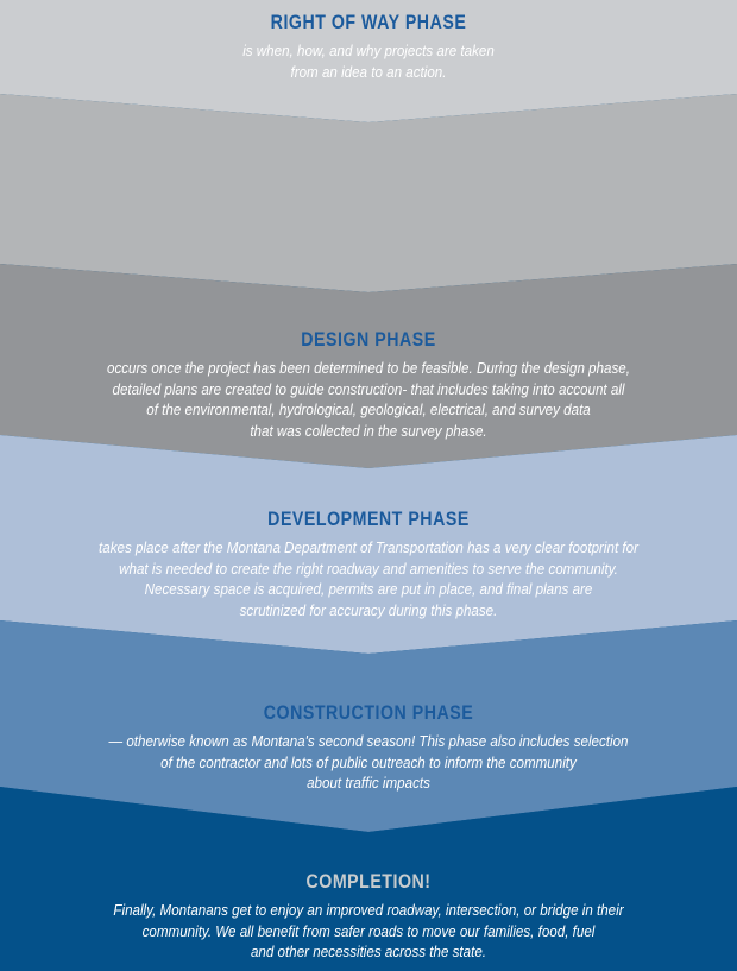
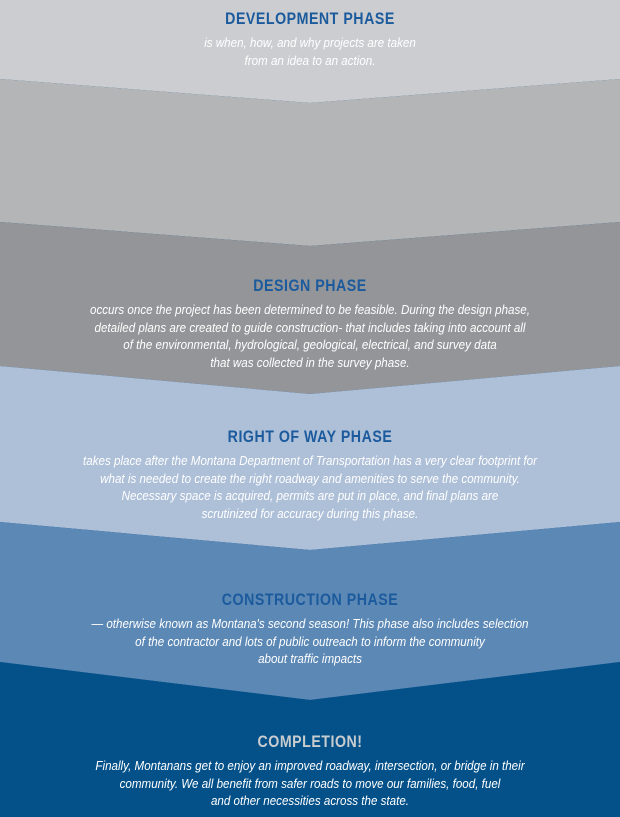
- RIGHT OF WAY PHASE
+ DEVELOPMENT PHASE
  is when, how, and why projects are taken
  from an idea to an action.
  DESIGN PHASE
  occurs once the project has been determined to be feasible. During the design phase,
  detailed plans are created to guide construction- that includes taking into account all
  of the environmental, hydrological, geological, electrical, and survey data
  that was collected in the survey phase.
- DEVELOPMENT PHASE
+ RIGHT OF WAY PHASE
  takes place after the Montana Department of Transportation has a very clear footprint for
  what is needed to create the right roadway and amenities to serve the community.
  Necessary space is acquired, permits are put in place, and final plans are
  scrutinized for accuracy during this phase.
  CONSTRUCTION PHASE
  — otherwise known as Montana's second season! This phase also includes selection
  of the contractor and lots of public outreach to inform the community
  about traffic impacts
  COMPLETION!
  Finally, Montanans get to enjoy an improved roadway, intersection, or bridge in their
  community. We all benefit from safer roads to move our families, food, fuel
  and other necessities across the state.
